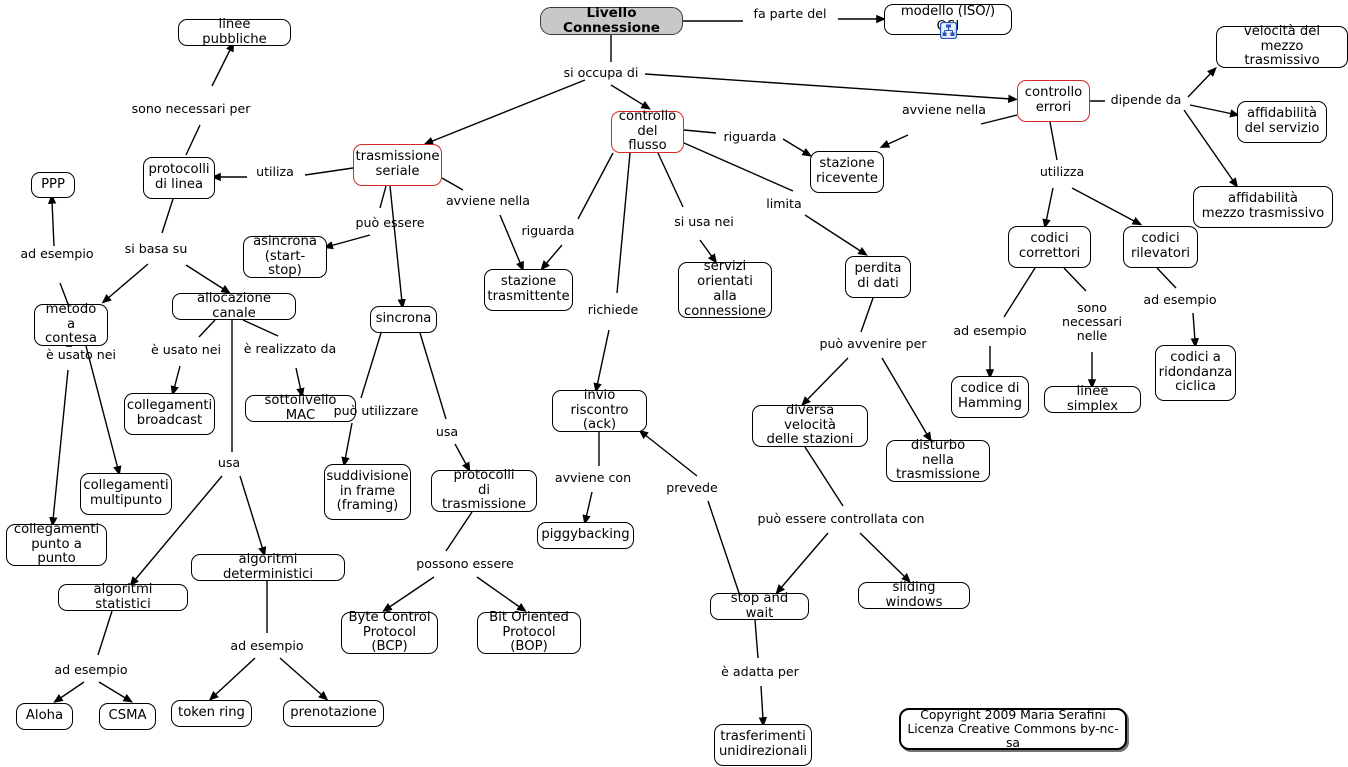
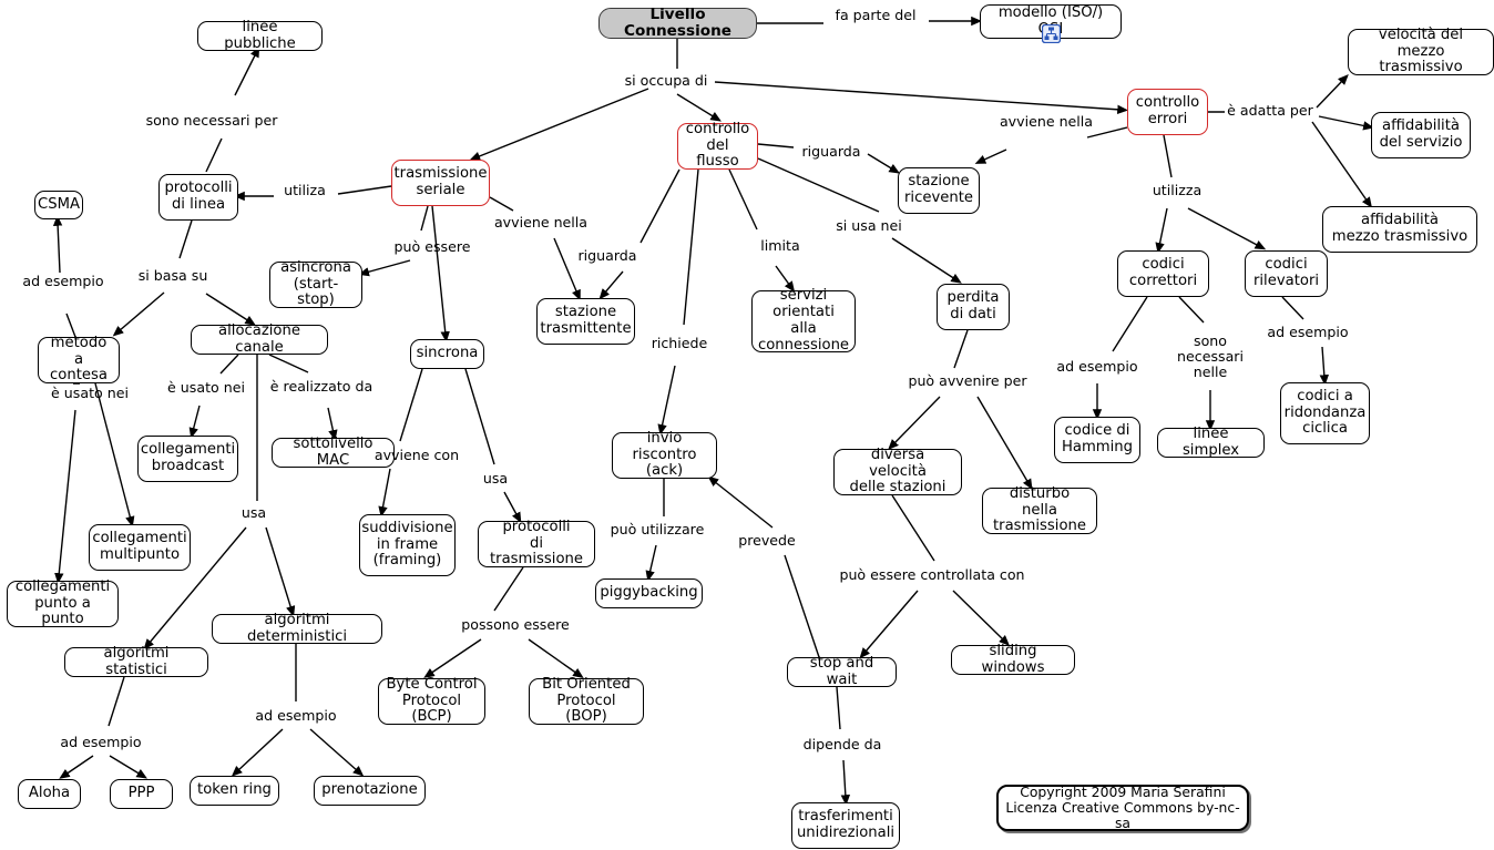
  Livello Connessione
  modello (ISO/) I
  linee pubbliche
  velocità del
  mezzo trasmissivo
  controllo
  errori
  affidabilità
  del servizio
  controllo
  del flusso
  trasmissione
  seriale
  protocolli
  di linea
  stazione
  ricevente
- PPP
+ CSMA
  affidabilità
  mezzo trasmissivo
  asincrona
  (start-stop)
  codici
  correttori
  codici
  rilevatori
  perdita
  di dati
  stazione
  trasmittente
  servizi
  orientati alla
  connessione
  allocazione canale
  sincrona
  codici a
  ridondanza
  ciclica
  codice di
  Hamming
  linee simplex
  invio
  riscontro (ack)
  collegamenti
  broadcast
  sottolivello MAC
  diversa velocità
  delle stazioni
  suddivisione
  in frame
  (framing)
  protocolli
  di trasmissione
  disturbo nella
  trasmissione
  collegamenti
  multipunto
  collegamenti
  punto a punto
  metodo
  a contesa
  piggybacking
  algoritmi deterministici
  sliding windows
  algoritmi statistici
  stop and wait
  Byte Control
  Protocol (BCP)
  Bit Oriented
  Protocol (BOP)
  Aloha
- CSMA
+ PPP
  token ring
  prenotazione
  trasferimenti
  unidirezionali
  Copyright 2009 Maria Serafini
  Licenza Creative Commons by-nc-sa
  fa parte del
  si occupa di
  sono necessari per
  utiliza
  si basa su
  ad esempio
  è usato nei
  è usato nei
  è realizzato da
  usa
  ad esempio
  ad esempio
  può essere
  avviene nella
  riguarda
  richiede
- si usa nei
+ limita
  riguarda
- limita
+ si usa nei
- può utilizzare
+ avviene con
  usa
  possono essere
- avviene con
+ può utilizzare
  prevede
- è adatta per
+ dipende da
  può avvenire per
  può essere controllata con
  avviene nella
- dipende da
+ è adatta per
  utilizza
  ad esempio
  sono
  necessari
  nelle
  ad esempio
